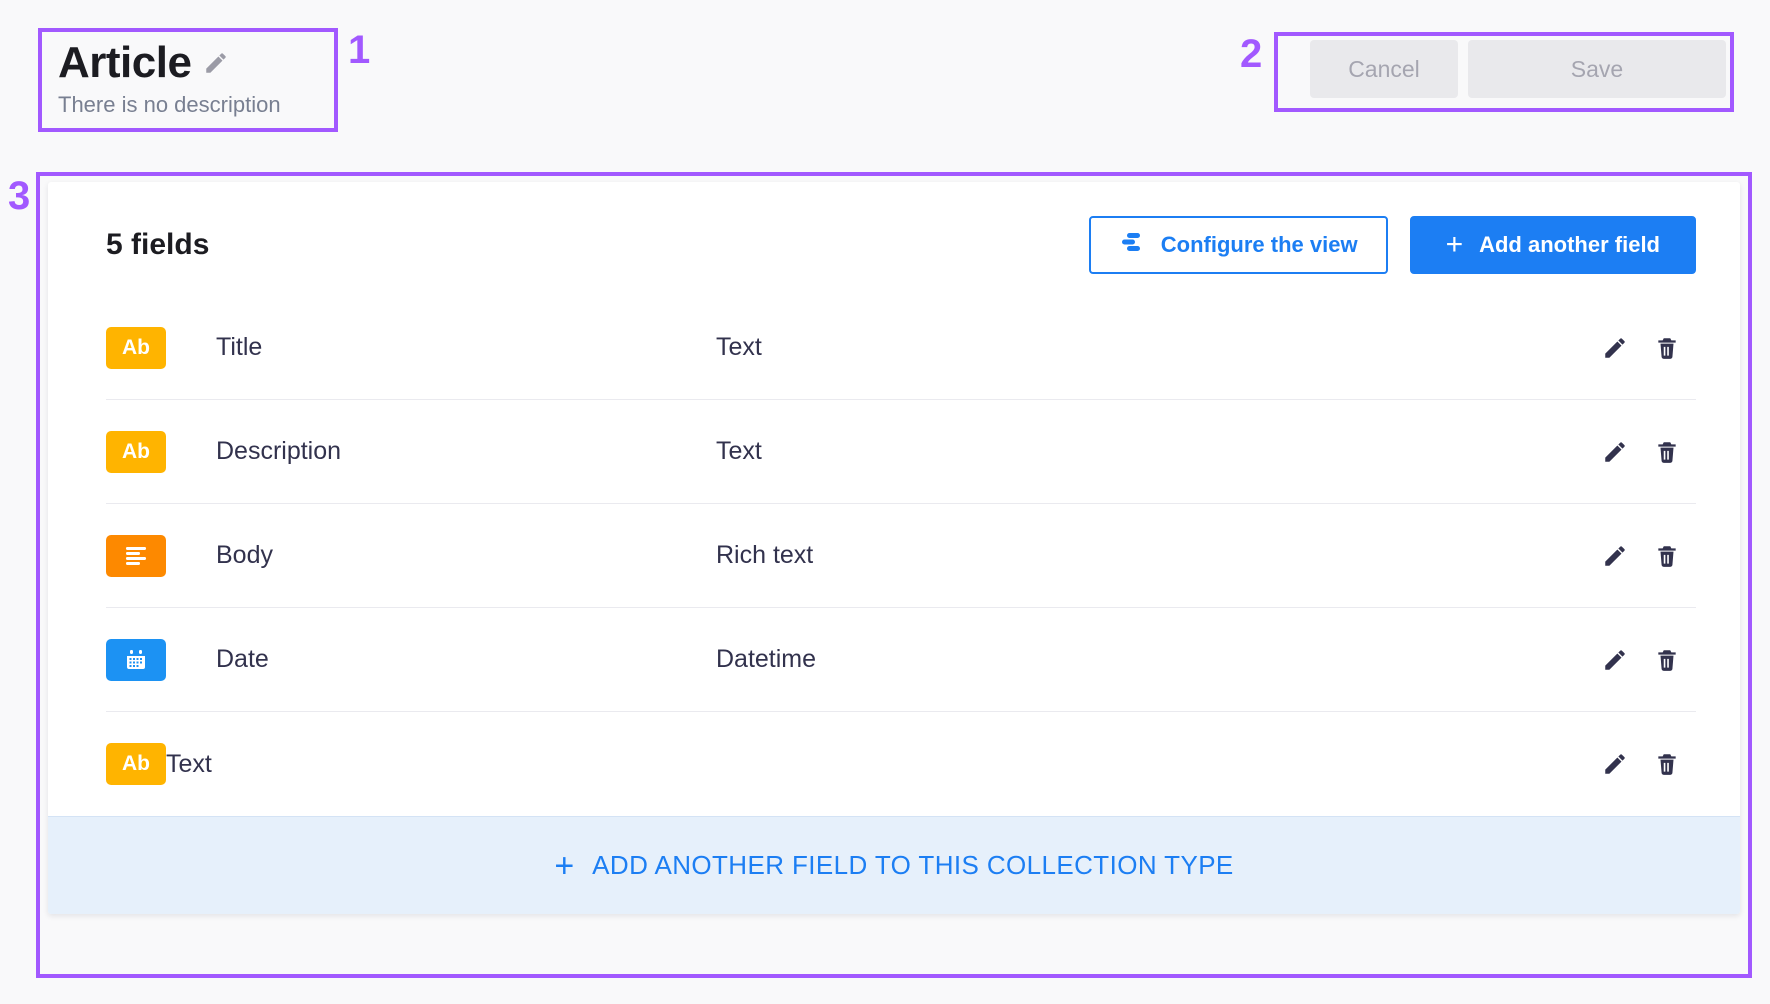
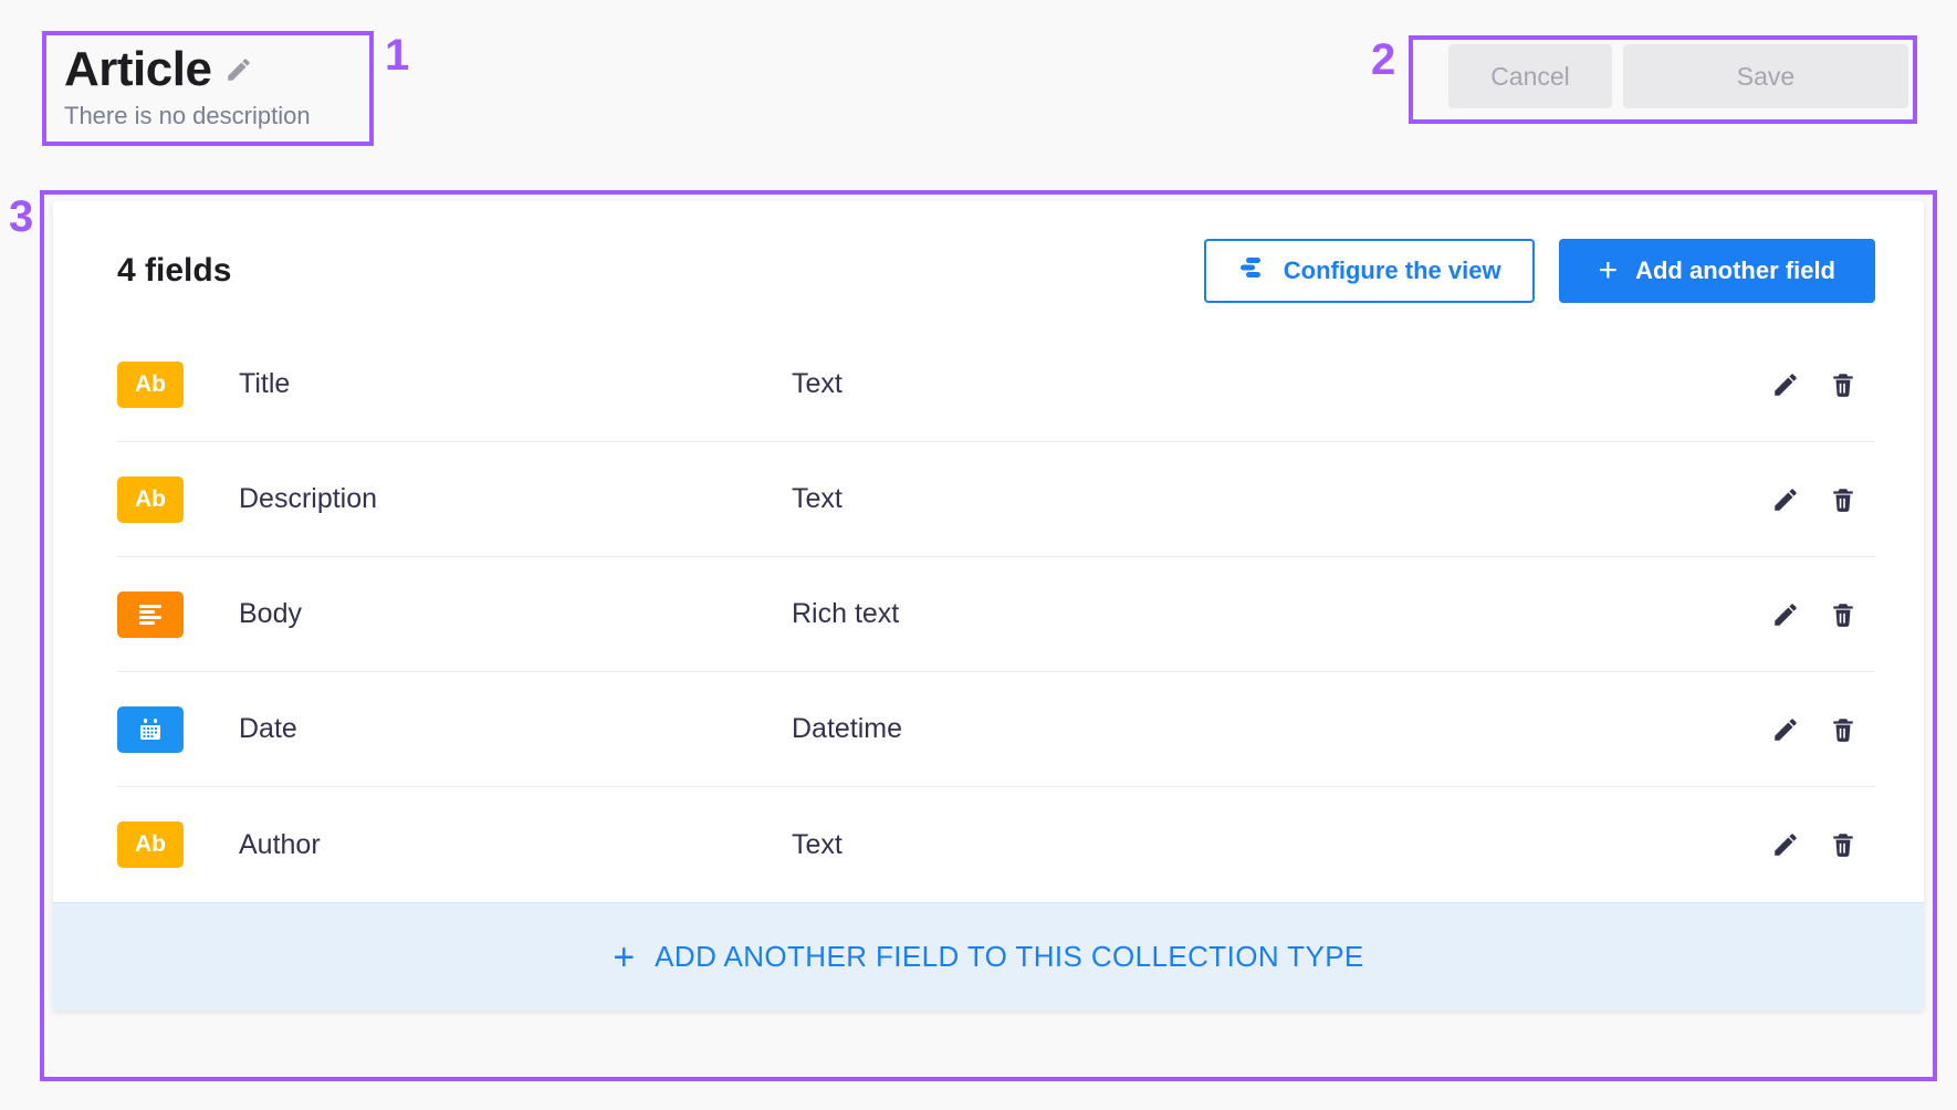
  Article
  There is no description
  Cancel
  Save
- 5 fields
+ 4 fields
  Configure the view
  +
  Add another field
  Ab
  Title
  Text
  Ab
  Description
  Text
  Body
  Rich text
  Date
  Datetime
  Ab
+ Author
  Text
  +
  ADD ANOTHER FIELD TO THIS COLLECTION TYPE
  1
  2
  3
